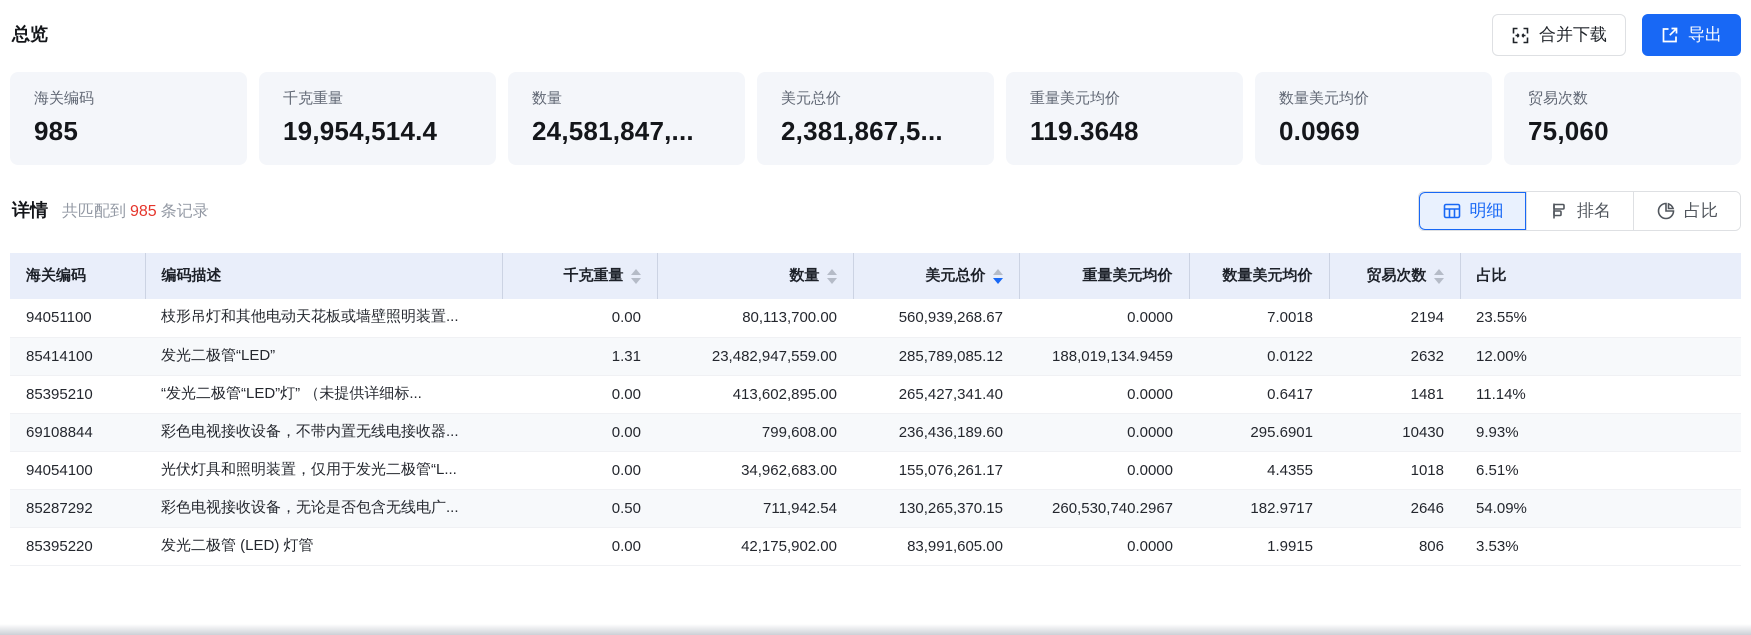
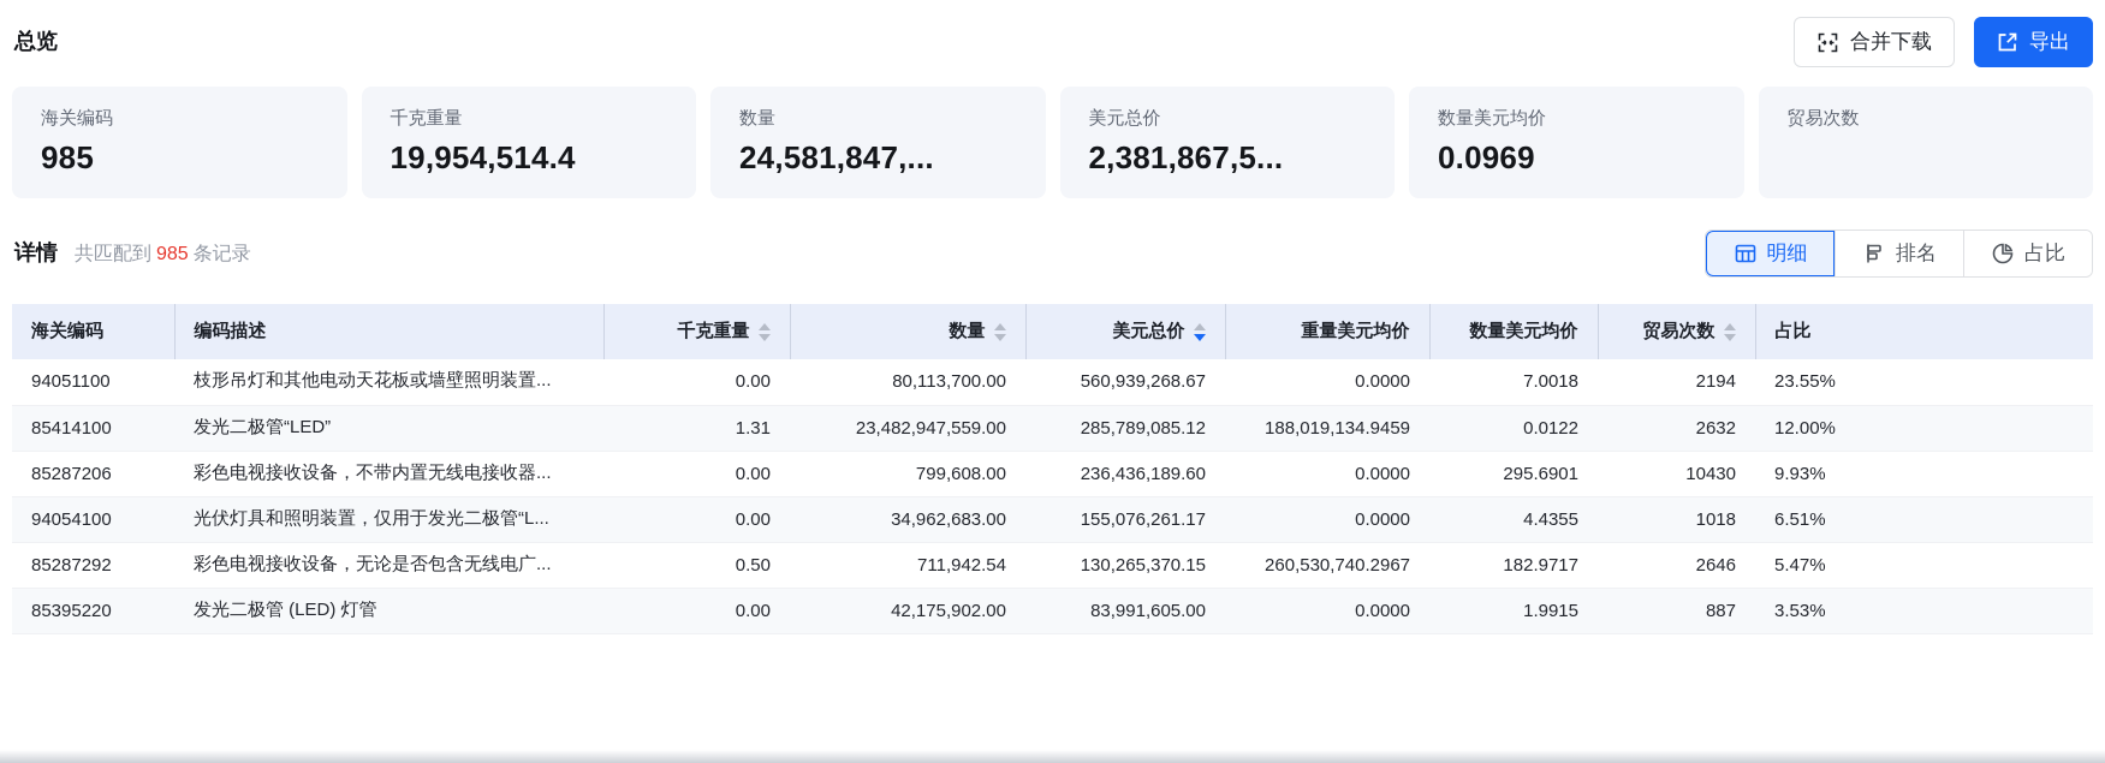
  总览
  合并下载
  导出
  海关编码
  985
  千克重量
  19,954,514.4
  数量
  24,581,847,...
  美元总价
  2,381,867,5...
- 重量美元均价
- 119.3648
  数量美元均价
  0.0969
  贸易次数
- 75,060
  详情
  共匹配到 985 条记录
  明细
  排名
  占比
  海关编码	编码描述	千克重量	数量	美元总价	重量美元均价	数量美元均价	贸易次数	占比
  94051100	枝形吊灯和其他电动天花板或墙壁照明装置...	0.00	80,113,700.00	560,939,268.67	0.0000	7.0018	2194	23.55%
  85414100	发光二极管“LED”	1.31	23,482,947,559.00	285,789,085.12	188,019,134.9459	0.0122	2632	12.00%
- 85395210	“发光二极管“LED”灯” （未提供详细标...	0.00	413,602,895.00	265,427,341.40	0.0000	0.6417	1481	11.14%
- 69108844	彩色电视接收设备，不带内置无线电接收器...	0.00	799,608.00	236,436,189.60	0.0000	295.6901	10430	9.93%
+ 85287206	彩色电视接收设备，不带内置无线电接收器...	0.00	799,608.00	236,436,189.60	0.0000	295.6901	10430	9.93%
  94054100	光伏灯具和照明装置，仅用于发光二极管“L...	0.00	34,962,683.00	155,076,261.17	0.0000	4.4355	1018	6.51%
- 85287292	彩色电视接收设备，无论是否包含无线电广...	0.50	711,942.54	130,265,370.15	260,530,740.2967	182.9717	2646	54.09%
+ 85287292	彩色电视接收设备，无论是否包含无线电广...	0.50	711,942.54	130,265,370.15	260,530,740.2967	182.9717	2646	5.47%
- 85395220	发光二极管 (LED) 灯管	0.00	42,175,902.00	83,991,605.00	0.0000	1.9915	806	3.53%
+ 85395220	发光二极管 (LED) 灯管	0.00	42,175,902.00	83,991,605.00	0.0000	1.9915	887	3.53%
